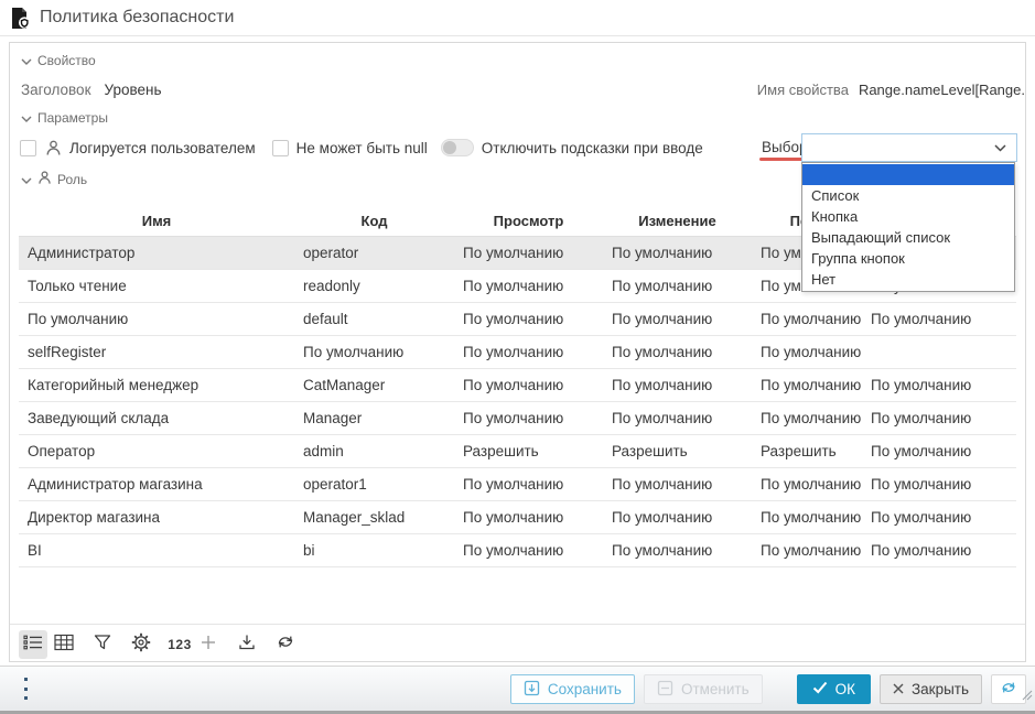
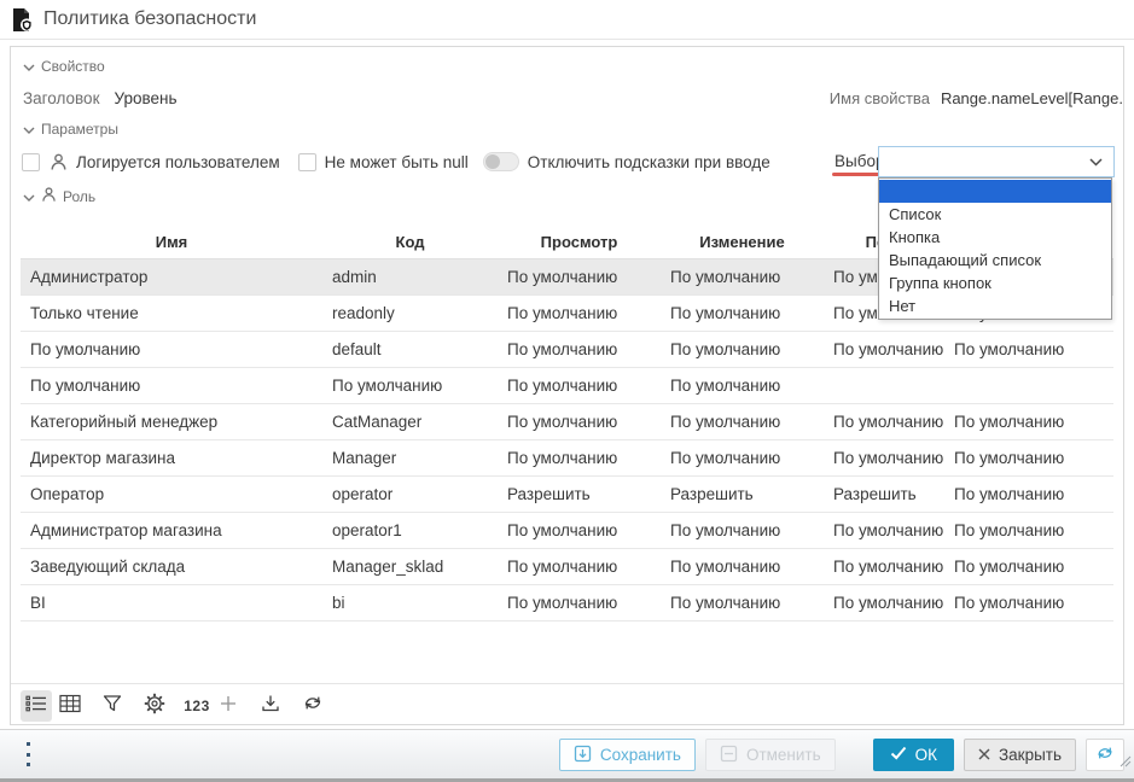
  Политика безопасности
  Свойство
  Заголовок
  Уровень
  Имя свойства
  Range.nameLevel[Range.
  Параметры
  Логируется пользователем
  Не может быть null
  Отключить подсказки при вводе
  Выбо
  Список
  Кнопка
  Выпадающий список
  Группа кнопок
  Нет
  Роль
  Имя
  Код
  Просмотр
  Изменение
  Администратор
- operator
+ admin
  По умолчанию
  По умолчанию
  Только чтение
  readonly
  По умолчанию
  По умолчанию
  По умолчанию
  default
  По умолчанию
  По умолчанию
  По умолчанию
  По умолчанию
- selfRegister
  По умолчанию
  По умолчанию
  По умолчанию
  По умолчанию
  Категорийный менеджер
  CatManager
  По умолчанию
  По умолчанию
  По умолчанию
  По умолчанию
- Заведующий склада
+ Директор магазина
  Manager
  По умолчанию
  По умолчанию
  По умолчанию
  По умолчанию
  Оператор
- admin
+ operator
  Разрешить
  Разрешить
  Разрешить
  По умолчанию
  Администратор магазина
  operator1
  По умолчанию
  По умолчанию
  По умолчанию
  По умолчанию
- Директор магазина
+ Заведующий склада
  Manager_sklad
  По умолчанию
  По умолчанию
  По умолчанию
  По умолчанию
  BI
  bi
  По умолчанию
  По умолчанию
  По умолчанию
  По умолчанию
  123
  Сохранить
  Отменить
  ОК
  Закрыть
